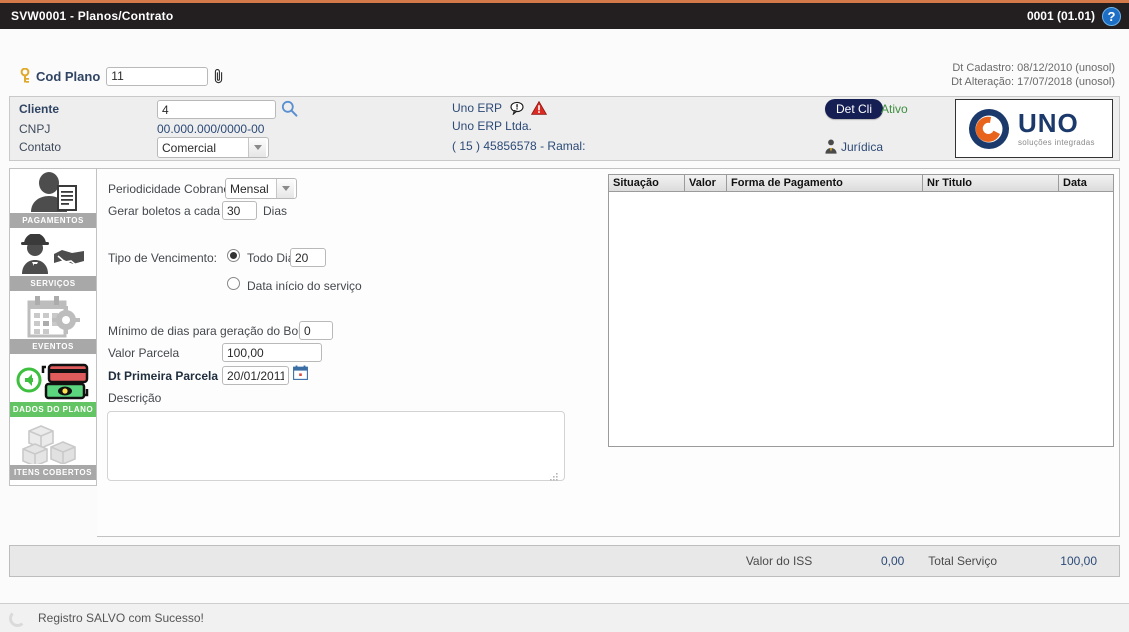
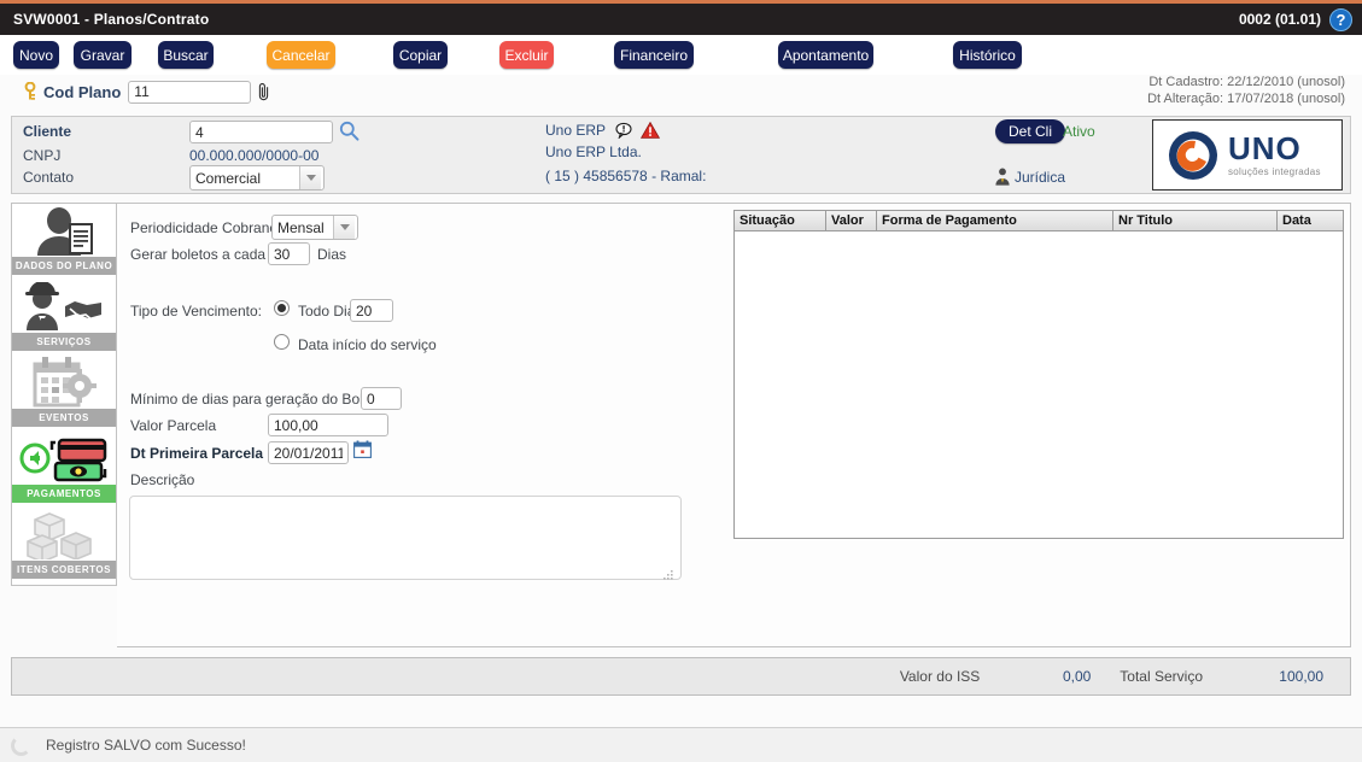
  SVW0001 - Planos/Contrato
- 0001 (01.01)
+ 0002 (01.01)
  ?
+ Novo
+ Gravar
+ Buscar
+ Cancelar
+ Copiar
+ Excluir
+ Financeiro
+ Apontamento
+ Histórico
  Cod Plano
  11
- Dt Cadastro: 08/12/2010 (unosol)
+ Dt Cadastro: 22/12/2010 (unosol)
  Dt Alteração: 17/07/2018 (unosol)
  Cliente
  CNPJ
  Contato
  4
  00.000.000/0000-00
  Comercial
  Uno ERP
  Uno ERP Ltda.
  ( 15 ) 45856578 - Ramal:
  Det Cli
  Ativo
  Jurídica
  UNO
  soluções integradas
- PAGAMENTOS
+ DADOS DO PLANO
  SERVIÇOS
  EVENTOS
- DADOS DO PLANO
+ PAGAMENTOS
  ITENS COBERTOS
  Periodicidade Cobran
  Mensal
  Gerar boletos a cada
  30
  Dias
  Tipo de Vencimento:
  Todo Di
  20
  Data início do serviço
  Mínimo de dias para geração do Bo
  0
  Valor Parcela
  100,00
  Dt Primeira Parcela
  20/01/2011
  Descrição
  Situação
  Valor
  Forma de Pagamento
  Nr Titulo
  Data
  Valor do ISS
  0,00
  Total Serviço
  100,00
  Registro SALVO com Sucesso!
